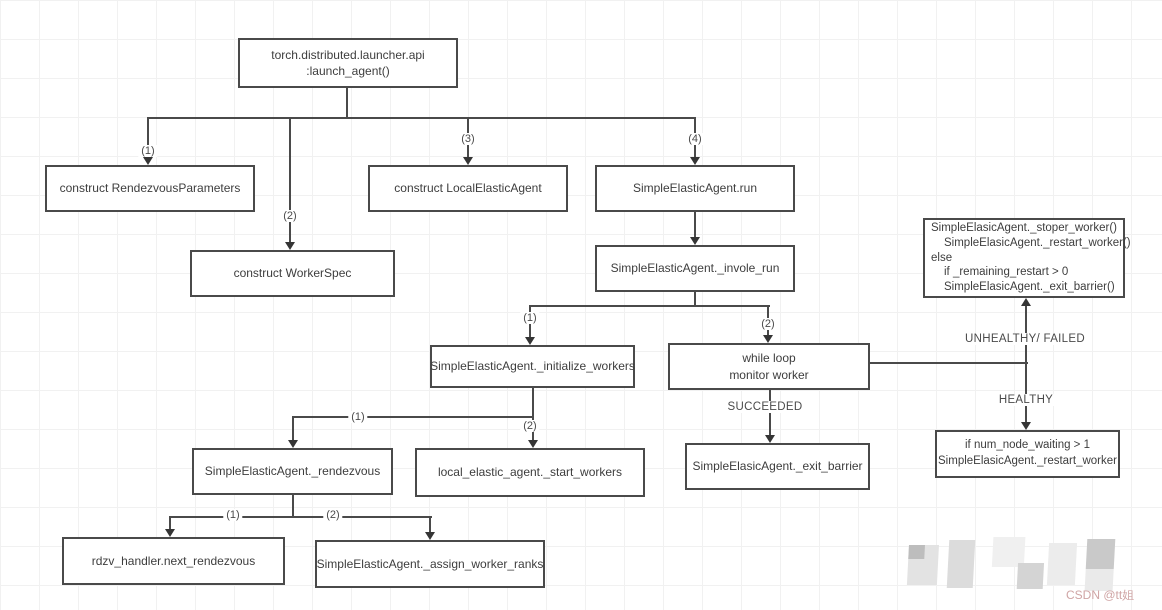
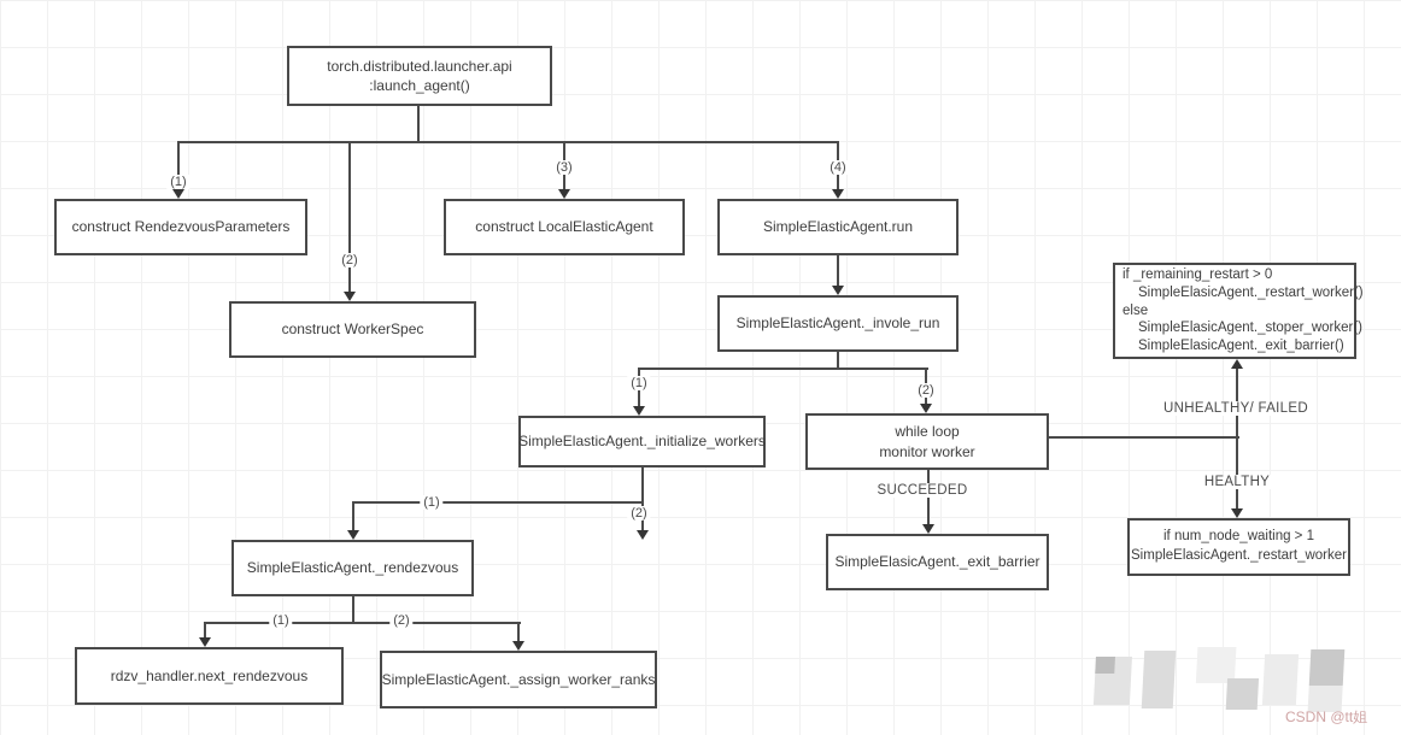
  torch.distributed.launcher.api
  :launch_agent()
  construct RendezvousParameters
  construct LocalElasticAgent
  SimpleElasticAgent.run
  construct WorkerSpec
  SimpleElasticAgent._invole_run
  SimpleElasticAgent._initialize_workers
  while loop
  monitor worker
- SimpleElasicAgent._stoper_worker()
+ if _remaining_restart > 0
  SimpleElasicAgent._restart_worker()
  else
- if _remaining_restart > 0
+ SimpleElasicAgent._stoper_worker()
  SimpleElasicAgent._exit_barrier()
  SimpleElasticAgent._rendezvous
- local_elastic_agent._start_workers
  SimpleElasicAgent._exit_barrier
  if num_node_waiting > 1
  SimpleElasicAgent._restart_worker
  rdzv_handler.next_rendezvous
  SimpleElasticAgent._assign_worker_ranks
  (1)
  (2)
  (3)
  (4)
  (1)
  (2)
  (1)
  (2)
  (1)
  (2)
  SUCCEEDED
  UNHEALTHY/ FAILED
  HEALTHY
  CSDN @tt姐
